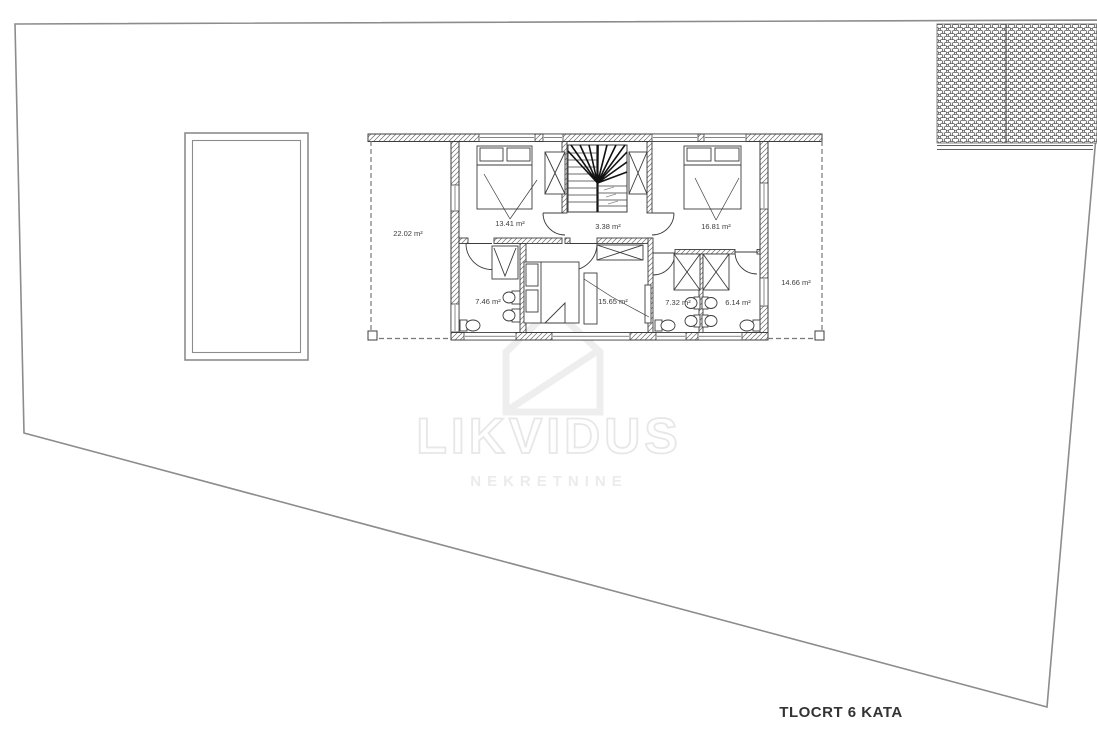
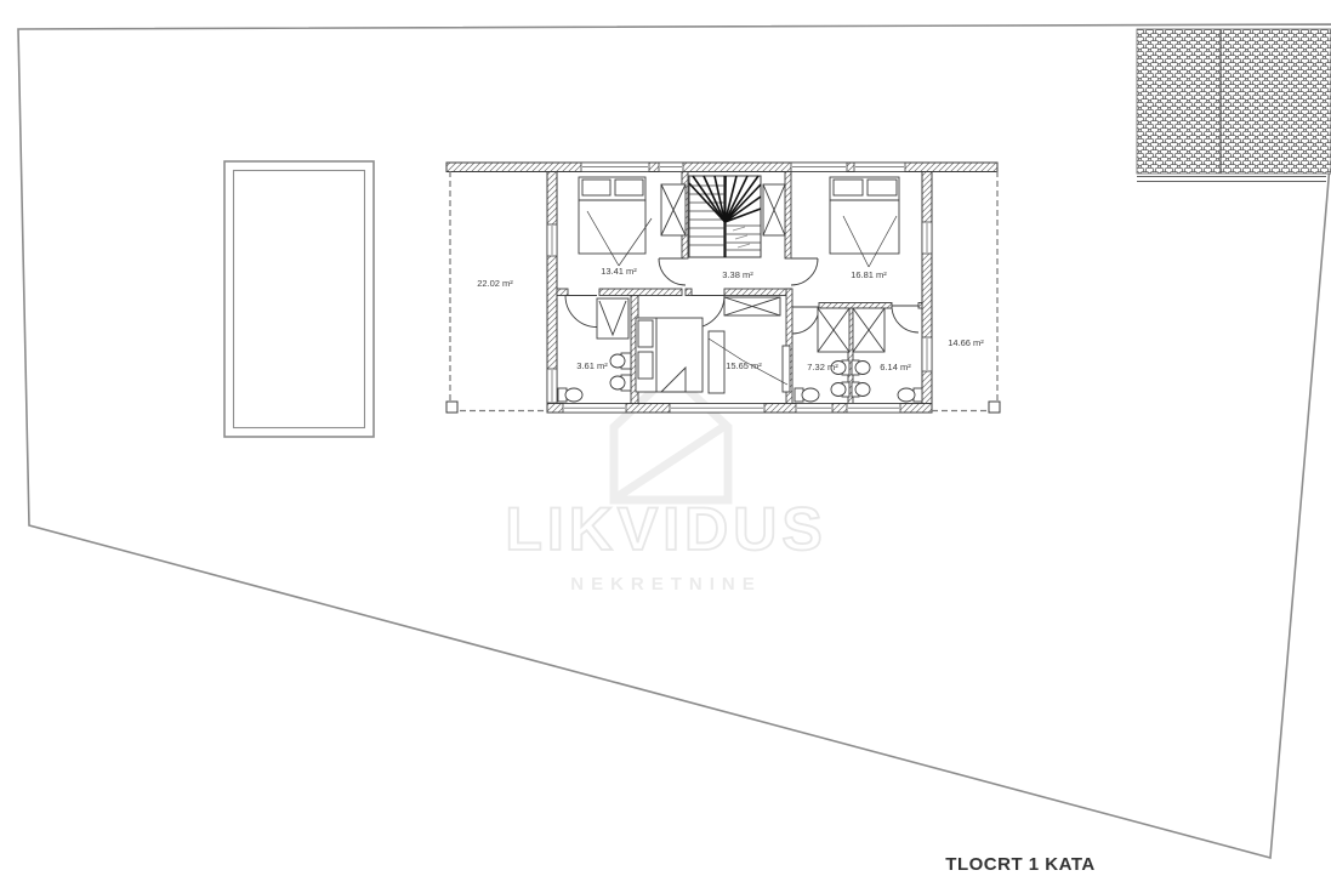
  LIKVIDUS
  22.02 m²
  13.41 m²
  3.38 m²
  16.81 m²
- 7.46 m²
+ 3.61 m²
  15.65 m²
  7.32 m²
  6.14 m²
  14.66 m²
- TLOCRT 6 KATA
+ TLOCRT 1 KATA
